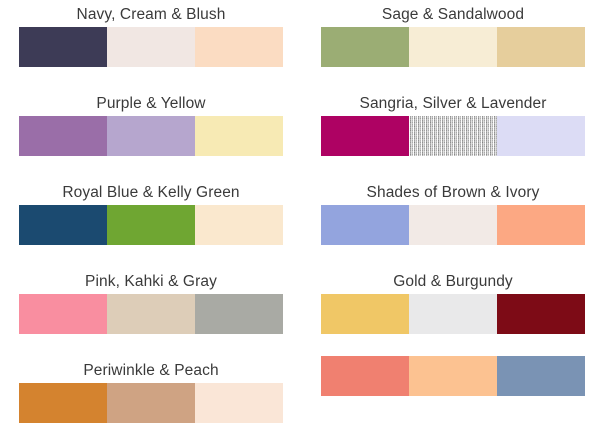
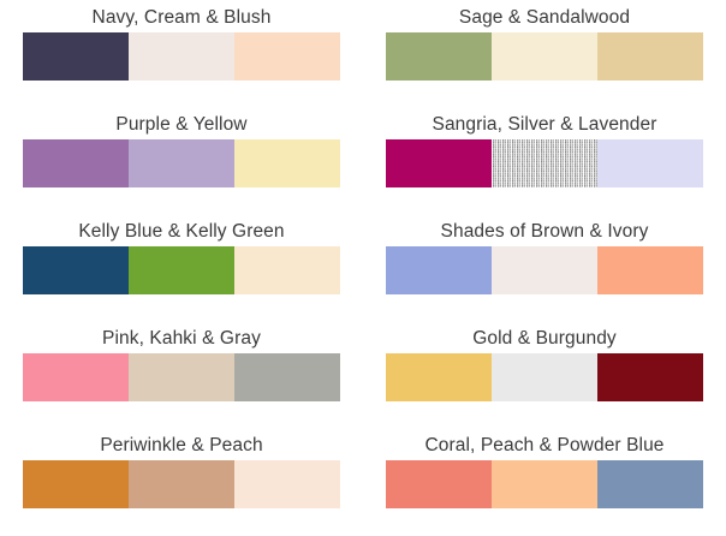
  Navy, Cream & Blush
  Sage & Sandalwood
  Purple & Yellow
  Sangria, Silver & Lavender
- Royal Blue & Kelly Green
+ Kelly Blue & Kelly Green
  Shades of Brown & Ivory
  Pink, Kahki & Gray
  Gold & Burgundy
  Periwinkle & Peach
+ Coral, Peach & Powder Blue
